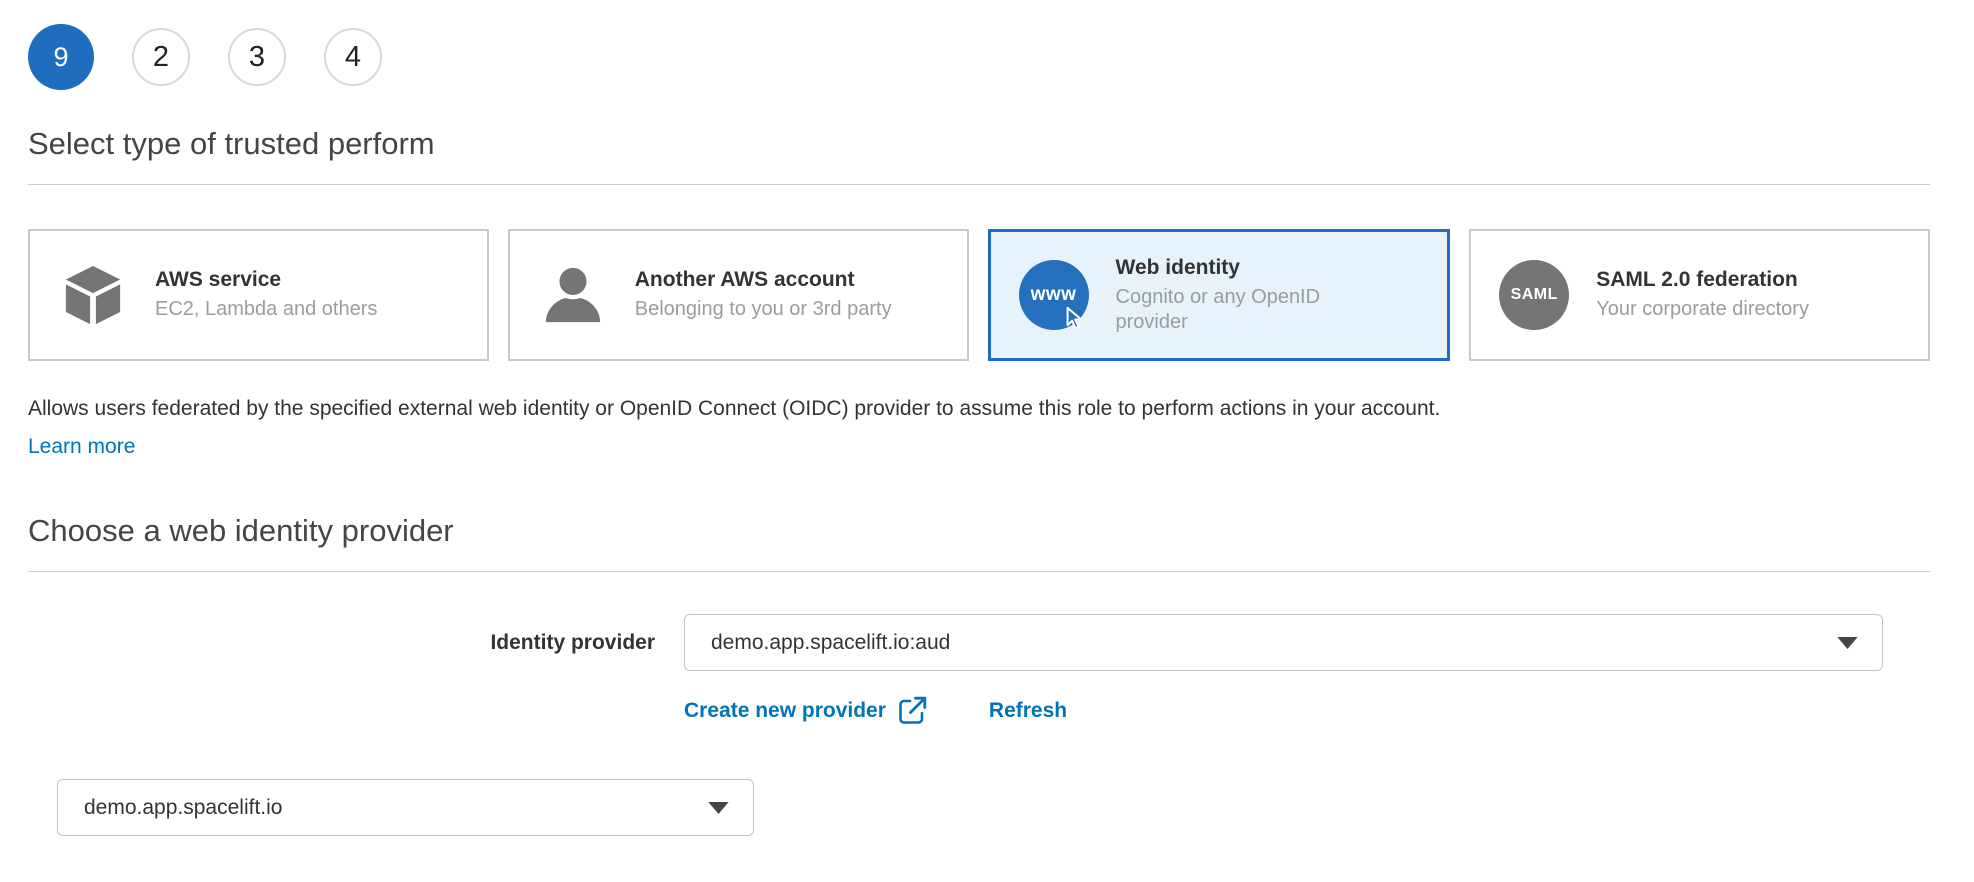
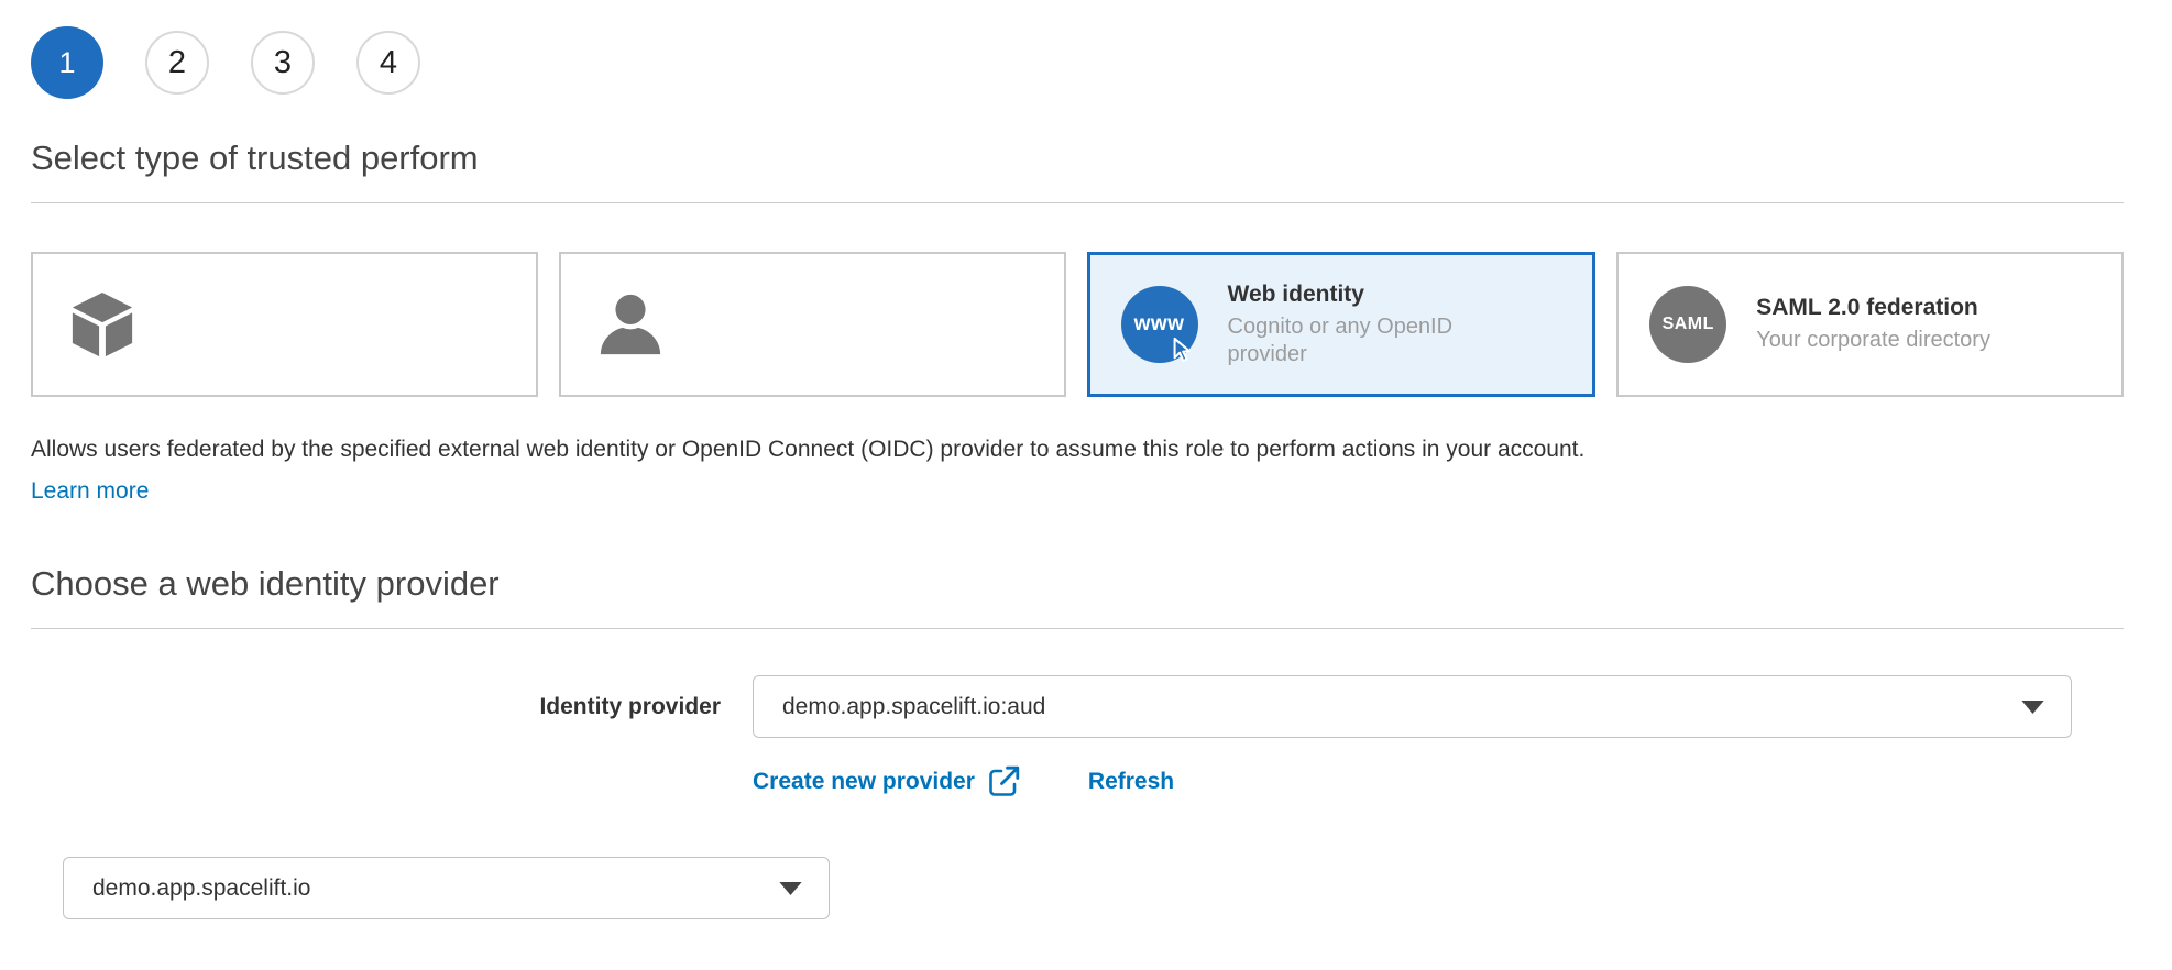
- 9
+ 1
  2
  3
  4
  Select type of trusted perform
- AWS service
- EC2, Lambda and others
- Another AWS account
- Belonging to you or 3rd party
  www
  Web identity
  Cognito or any OpenID provider
  SAML
  SAML 2.0 federation
  Your corporate directory
  Allows users federated by the specified external web identity or OpenID Connect (OIDC) provider to assume this role to perform actions in your account.
  Learn more
  Choose a web identity provider
  Identity provider
  demo.app.spacelift.io:aud
  Create new provider
  Refresh
  demo.app.spacelift.io
